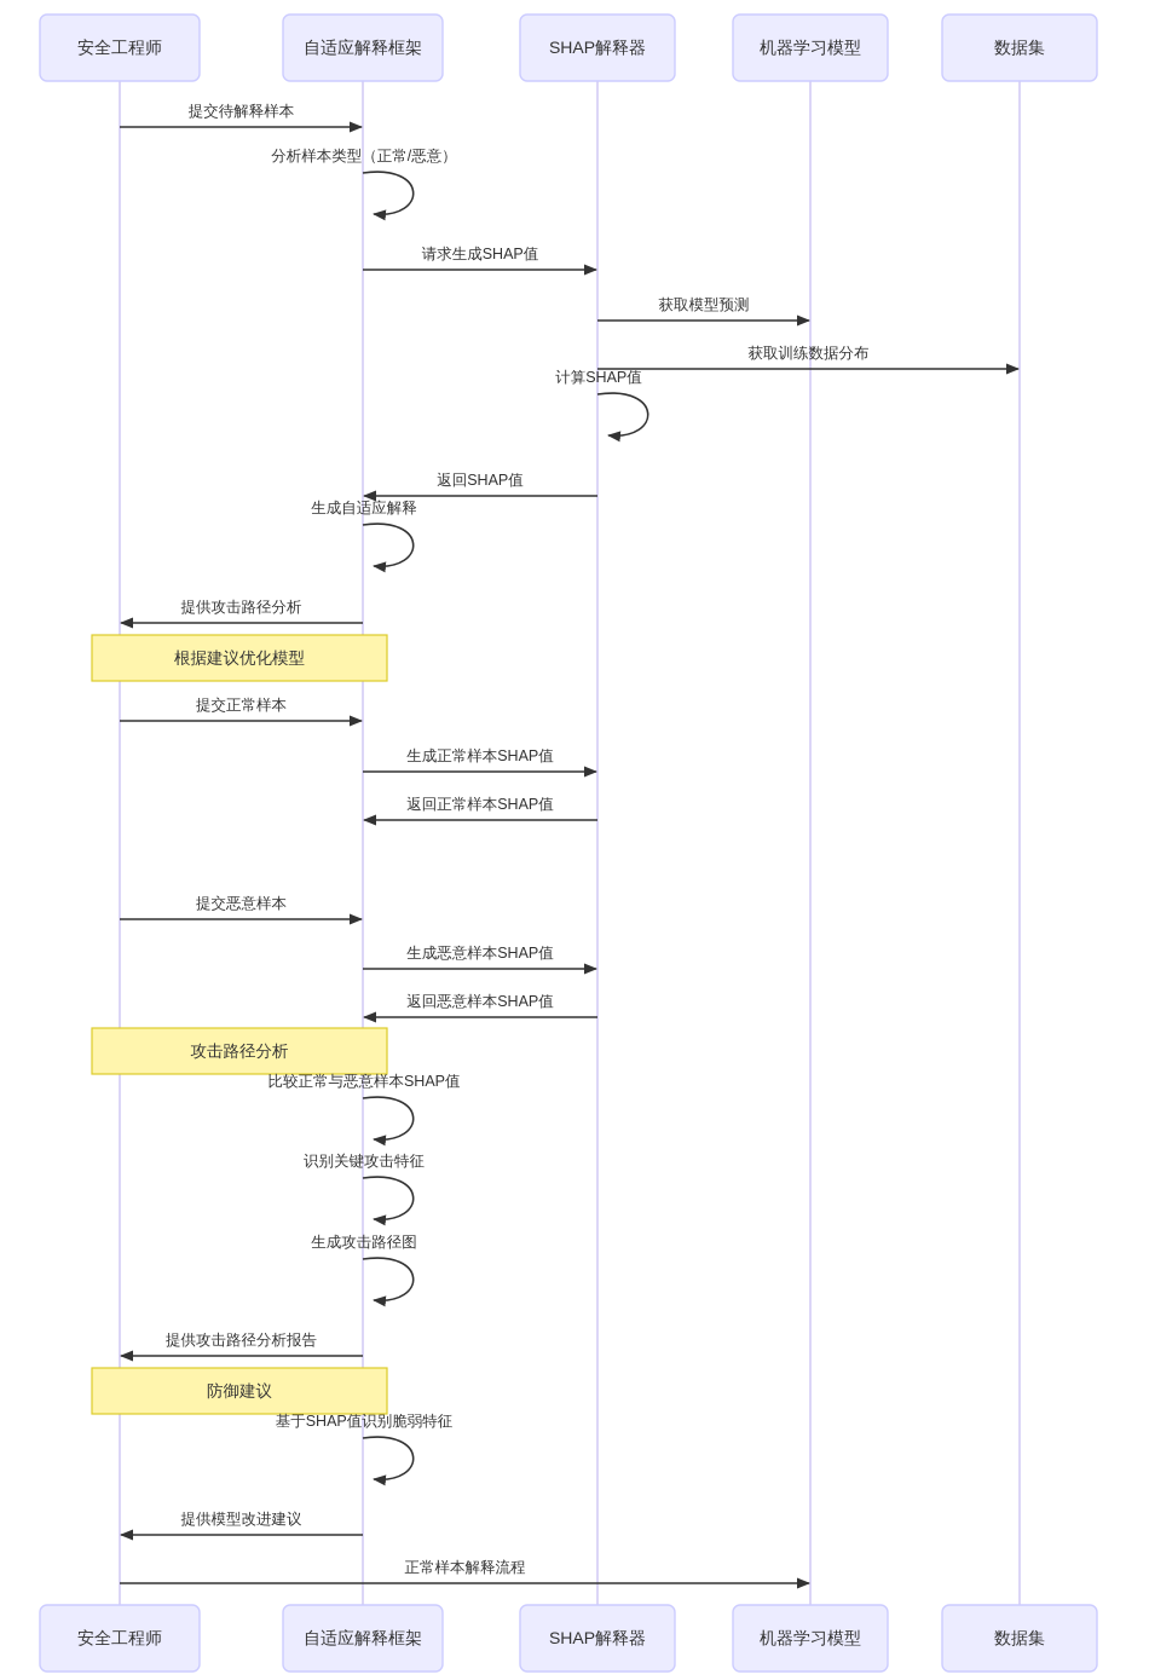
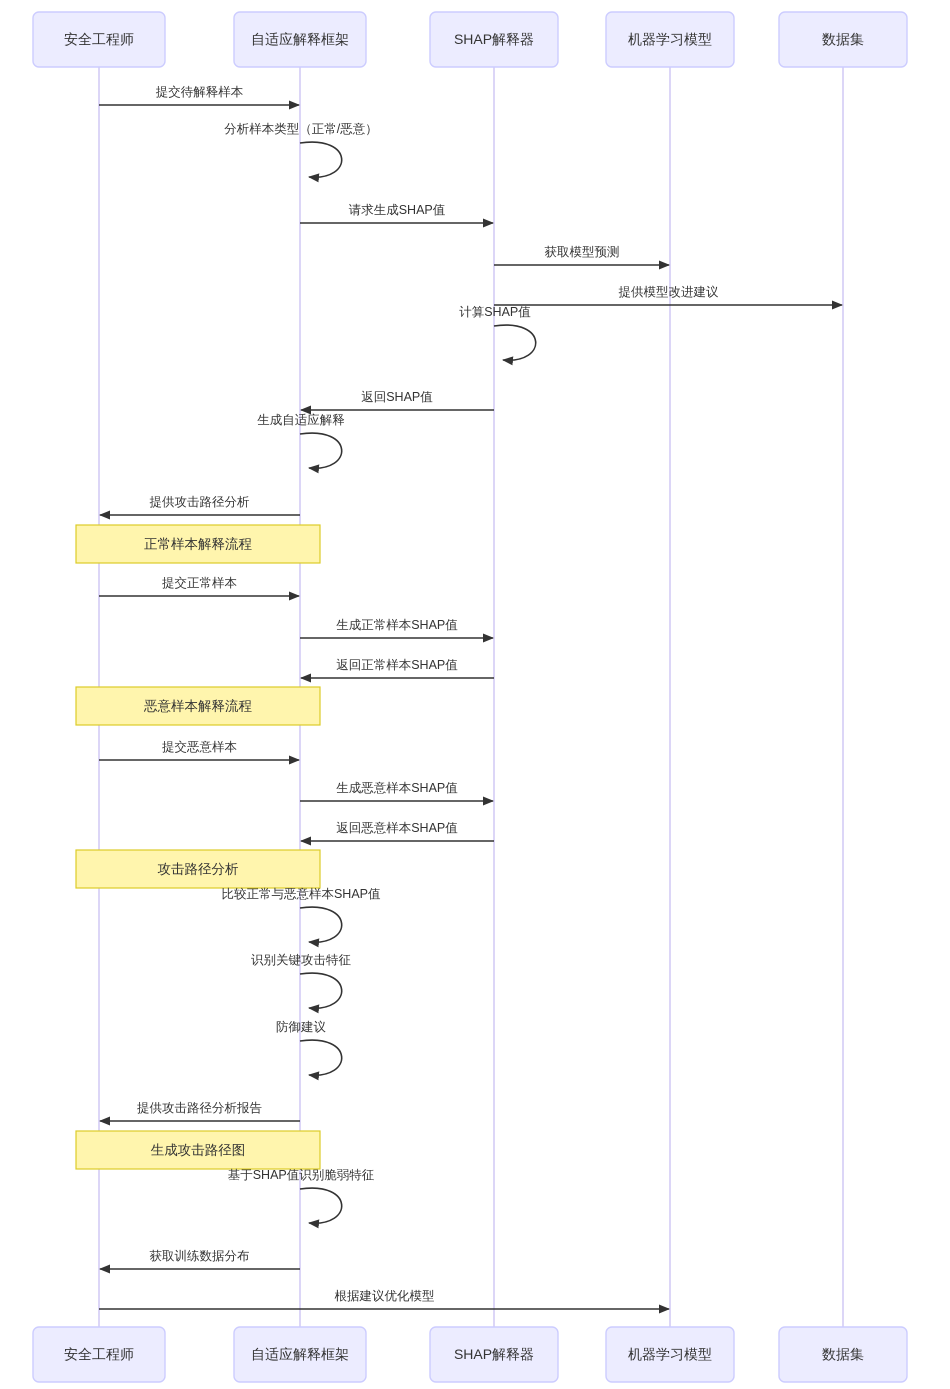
  提交待解释样本
  分析样本类型（正常/恶意）
  请求生成SHAP值
  获取模型预测
- 获取训练数据分布
+ 提供模型改进建议
  计算SHAP值
  返回SHAP值
  生成自适应解释
  提供攻击路径分析
- 根据建议优化模型
+ 正常样本解释流程
  提交正常样本
  生成正常样本SHAP值
  返回正常样本SHAP值
+ 恶意样本解释流程
  提交恶意样本
  生成恶意样本SHAP值
  返回恶意样本SHAP值
  攻击路径分析
  比较正常与恶意样本SHAP值
  识别关键攻击特征
- 生成攻击路径图
+ 防御建议
  提供攻击路径分析报告
- 防御建议
+ 生成攻击路径图
  基于SHAP值识别脆弱特征
- 提供模型改进建议
+ 获取训练数据分布
- 正常样本解释流程
+ 根据建议优化模型
  安全工程师
  自适应解释框架
  SHAP解释器
  机器学习模型
  数据集
  安全工程师
  自适应解释框架
  SHAP解释器
  机器学习模型
  数据集
